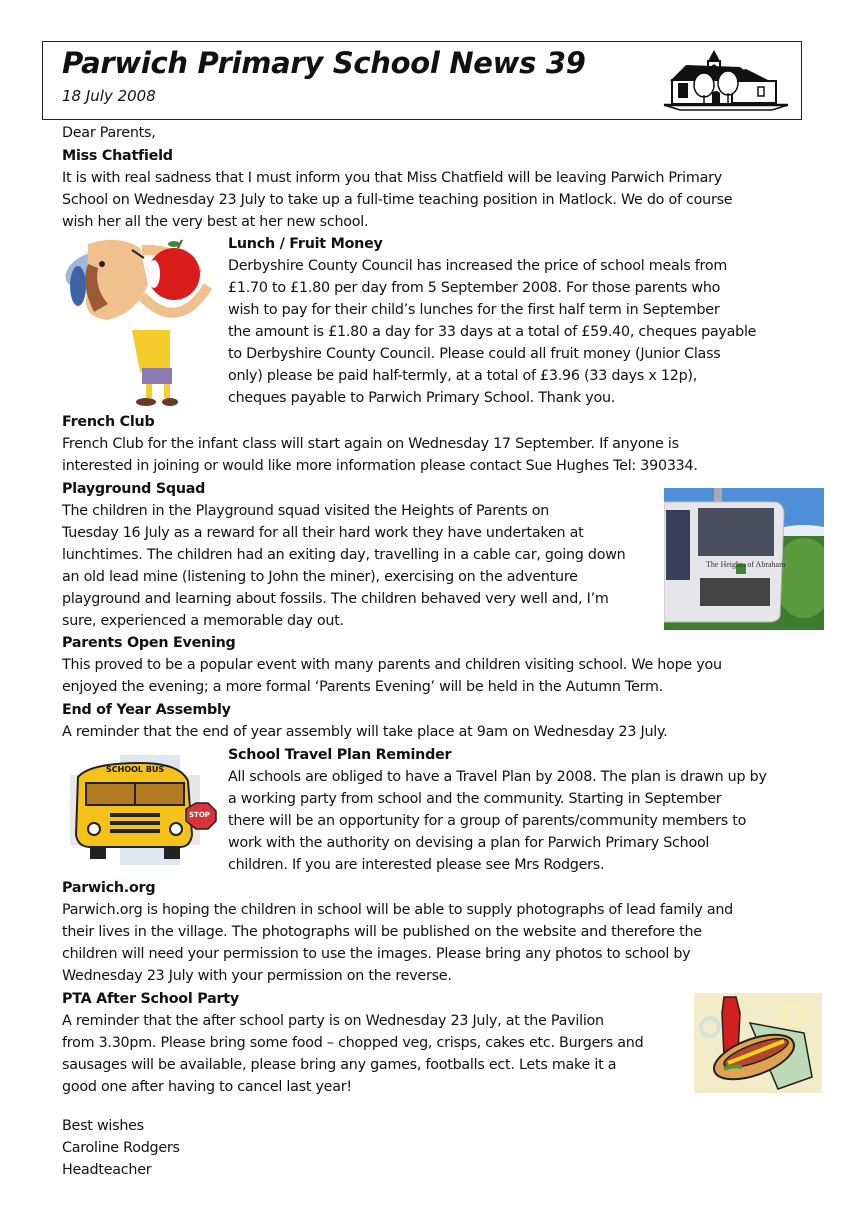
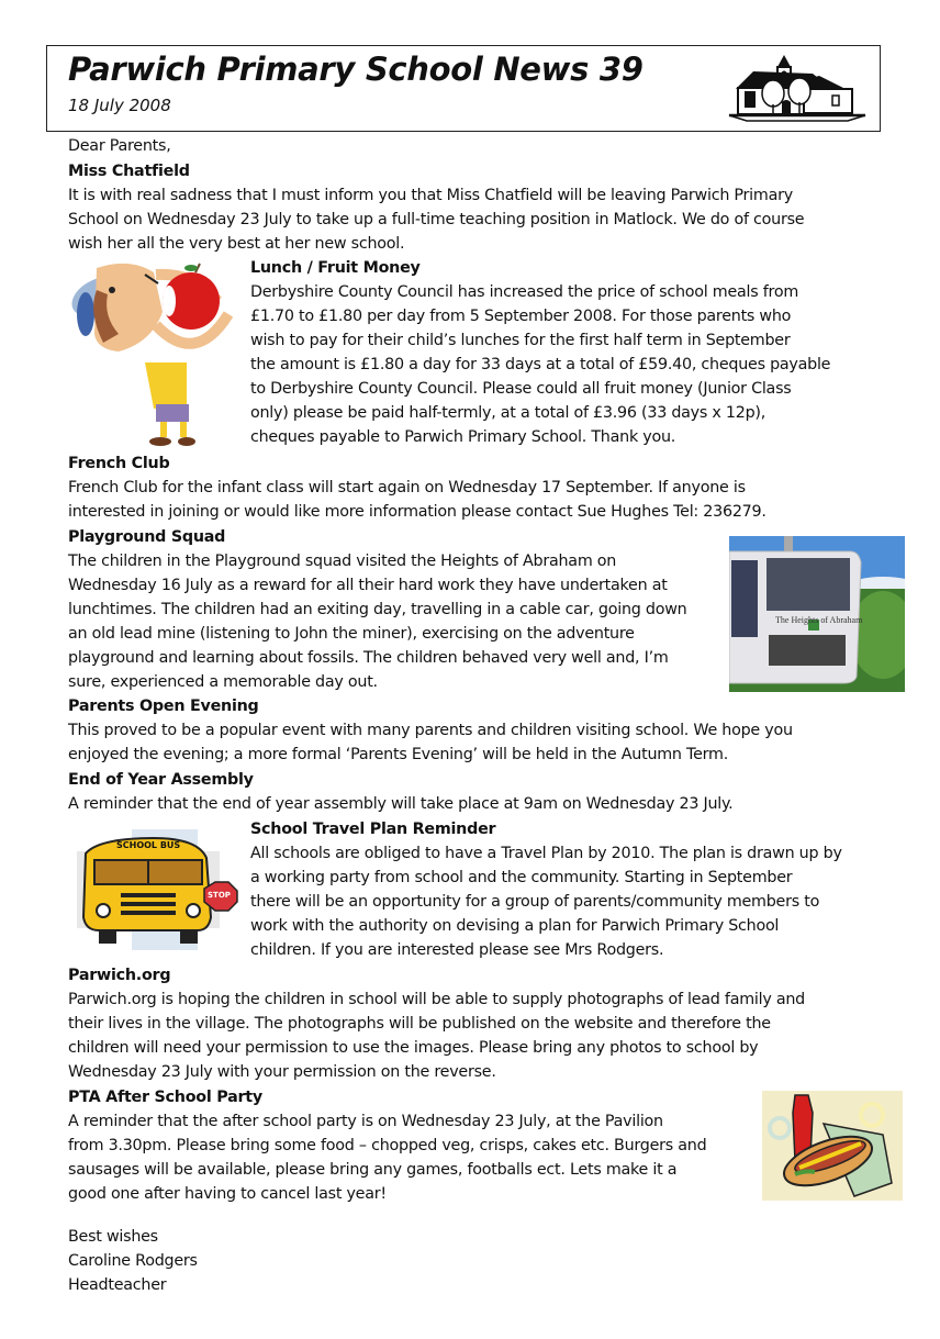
  Parwich Primary School News 39
  18 July 2008
  Dear Parents,
  Miss Chatfield
  It is with real sadness that I must inform you that Miss Chatfield will be leaving Parwich Primary
  School on Wednesday 23 July to take up a full-time teaching position in Matlock. We do of course
  wish her all the very best at her new school.
  Lunch / Fruit Money
  Derbyshire County Council has increased the price of school meals from
  £1.70 to £1.80 per day from 5 September 2008. For those parents who
  wish to pay for their child’s lunches for the first half term in September
  the amount is £1.80 a day for 33 days at a total of £59.40, cheques payable
  to Derbyshire County Council. Please could all fruit money (Junior Class
  only) please be paid half-termly, at a total of £3.96 (33 days x 12p),
  cheques payable to Parwich Primary School. Thank you.
  French Club
  French Club for the infant class will start again on Wednesday 17 September. If anyone is
- interested in joining or would like more information please contact Sue Hughes Tel: 390334.
+ interested in joining or would like more information please contact Sue Hughes Tel: 236279.
  Playground Squad
- The children in the Playground squad visited the Heights of Parents on
+ The children in the Playground squad visited the Heights of Abraham on
- Tuesday 16 July as a reward for all their hard work they have undertaken at
+ Wednesday 16 July as a reward for all their hard work they have undertaken at
  lunchtimes. The children had an exiting day, travelling in a cable car, going down
  an old lead mine (listening to John the miner), exercising on the adventure
  playground and learning about fossils. The children behaved very well and, I’m
  sure, experienced a memorable day out.
  The Heights of Abraham
  Parents Open Evening
  This proved to be a popular event with many parents and children visiting school. We hope you
  enjoyed the evening; a more formal ‘Parents Evening’ will be held in the Autumn Term.
  End of Year Assembly
  A reminder that the end of year assembly will take place at 9am on Wednesday 23 July.
  SCHOOL BUS
  STOP
  School Travel Plan Reminder
- All schools are obliged to have a Travel Plan by 2008. The plan is drawn up by
+ All schools are obliged to have a Travel Plan by 2010. The plan is drawn up by
  a working party from school and the community. Starting in September
  there will be an opportunity for a group of parents/community members to
  work with the authority on devising a plan for Parwich Primary School
  children. If you are interested please see Mrs Rodgers.
  Parwich.org
  Parwich.org is hoping the children in school will be able to supply photographs of lead family and
  their lives in the village. The photographs will be published on the website and therefore the
  children will need your permission to use the images. Please bring any photos to school by
  Wednesday 23 July with your permission on the reverse.
  PTA After School Party
  A reminder that the after school party is on Wednesday 23 July, at the Pavilion
  from 3.30pm. Please bring some food – chopped veg, crisps, cakes etc. Burgers and
  sausages will be available, please bring any games, footballs ect. Lets make it a
  good one after having to cancel last year!
  Best wishes
  Caroline Rodgers
  Headteacher
